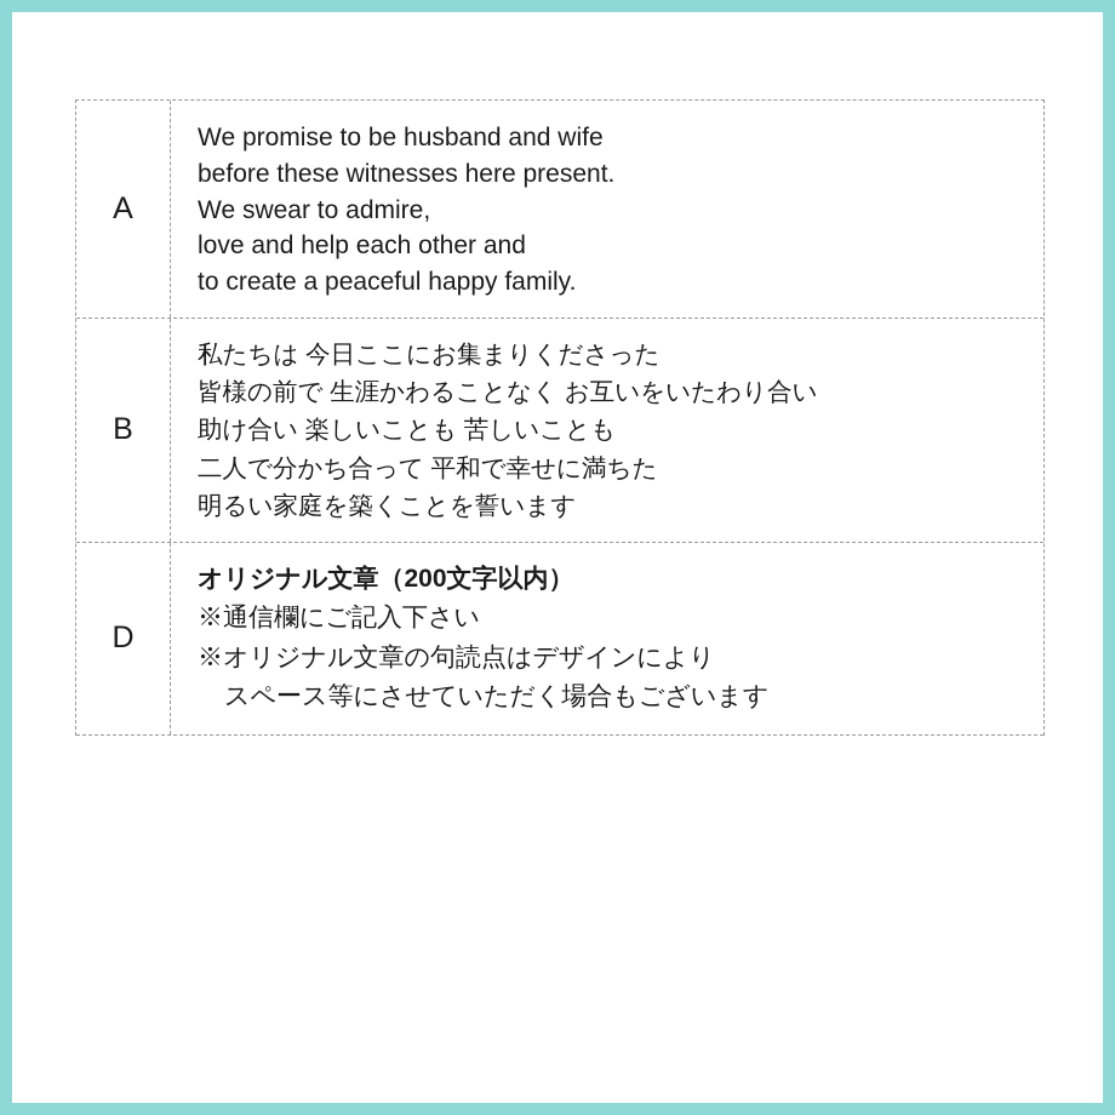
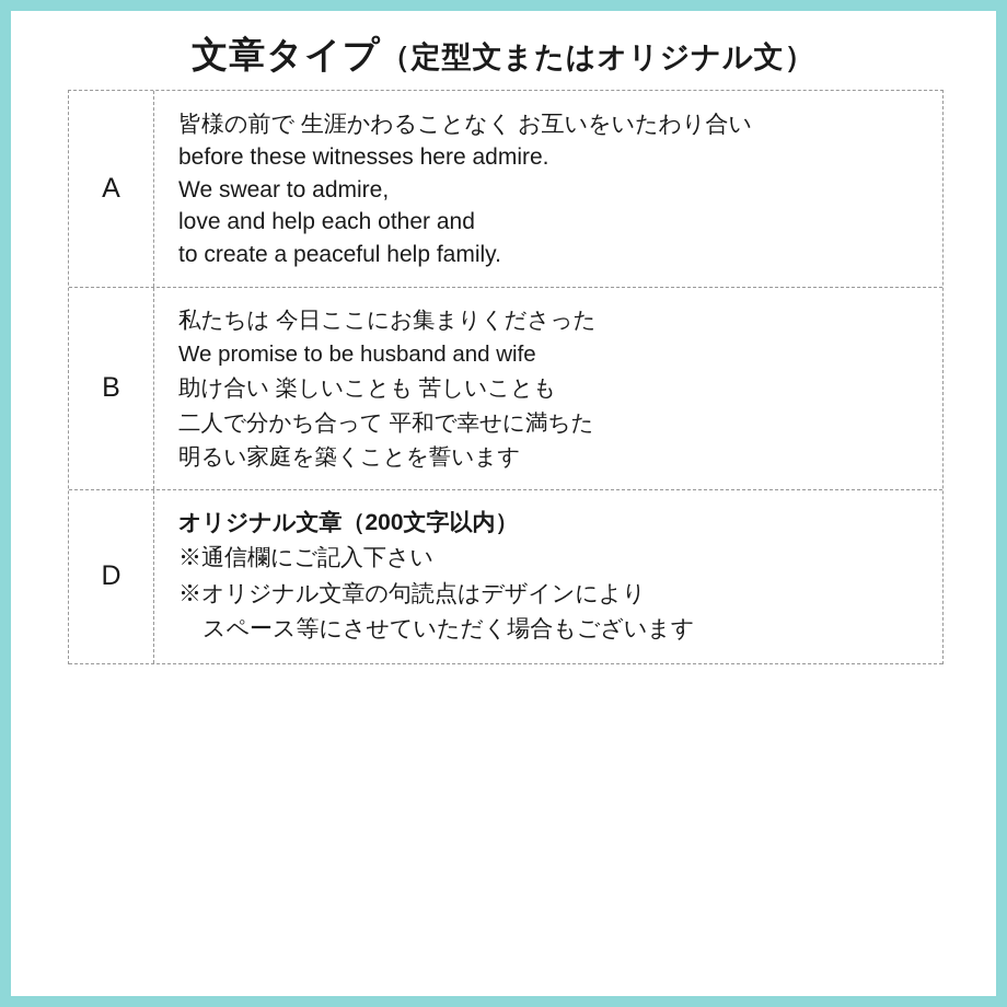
+ 文章タイプ（定型文またはオリジナル文）
  A
- We promise to be husband and wife
+ 皆様の前で 生涯かわることなく お互いをいたわり合い
- before these witnesses here present.
+ before these witnesses here admire.
  We swear to admire,
  love and help each other and
- to create a peaceful happy family.
+ to create a peaceful help family.
  B
  私たちは 今日ここにお集まりくださった
- 皆様の前で 生涯かわることなく お互いをいたわり合い
+ We promise to be husband and wife
  助け合い 楽しいことも 苦しいことも
  二人で分かち合って 平和で幸せに満ちた
  明るい家庭を築くことを誓います
  D
  オリジナル文章（200文字以内）
  ※通信欄にご記入下さい
  ※オリジナル文章の句読点はデザインにより
  スペース等にさせていただく場合もございます
